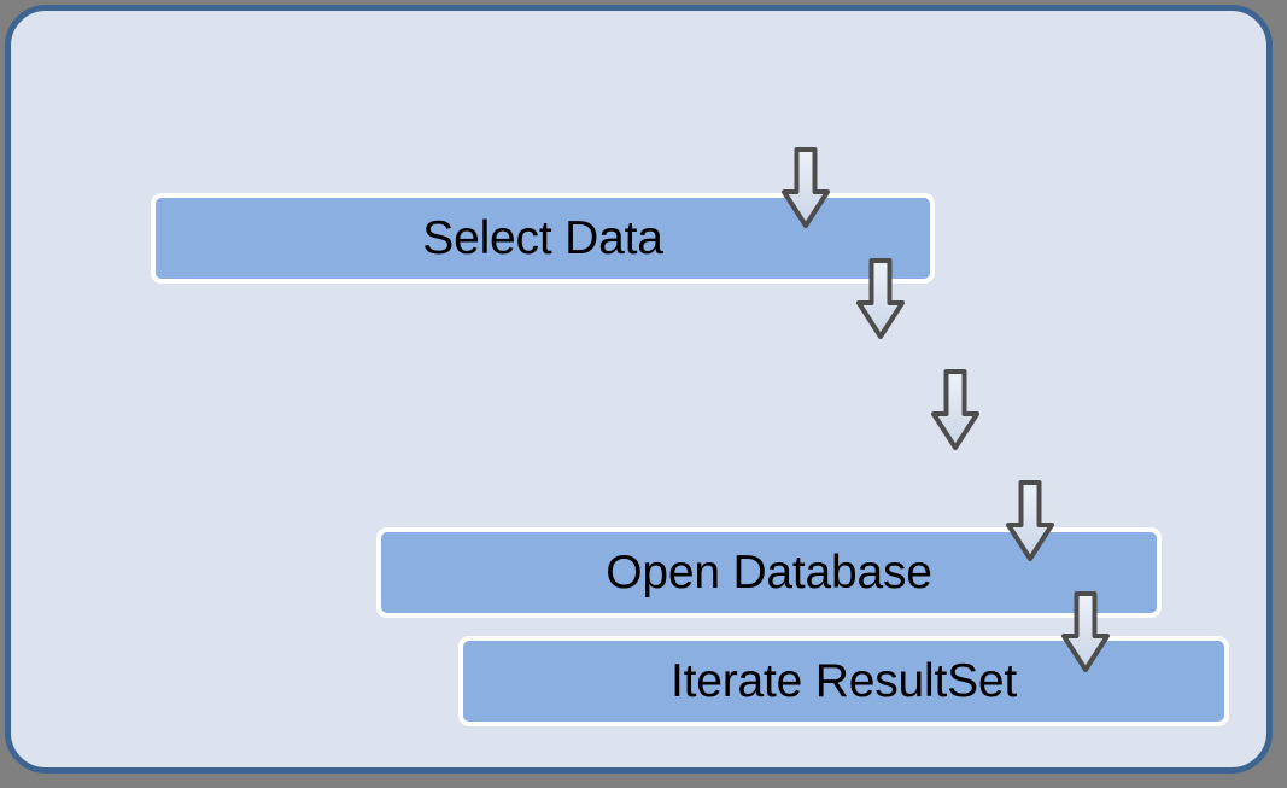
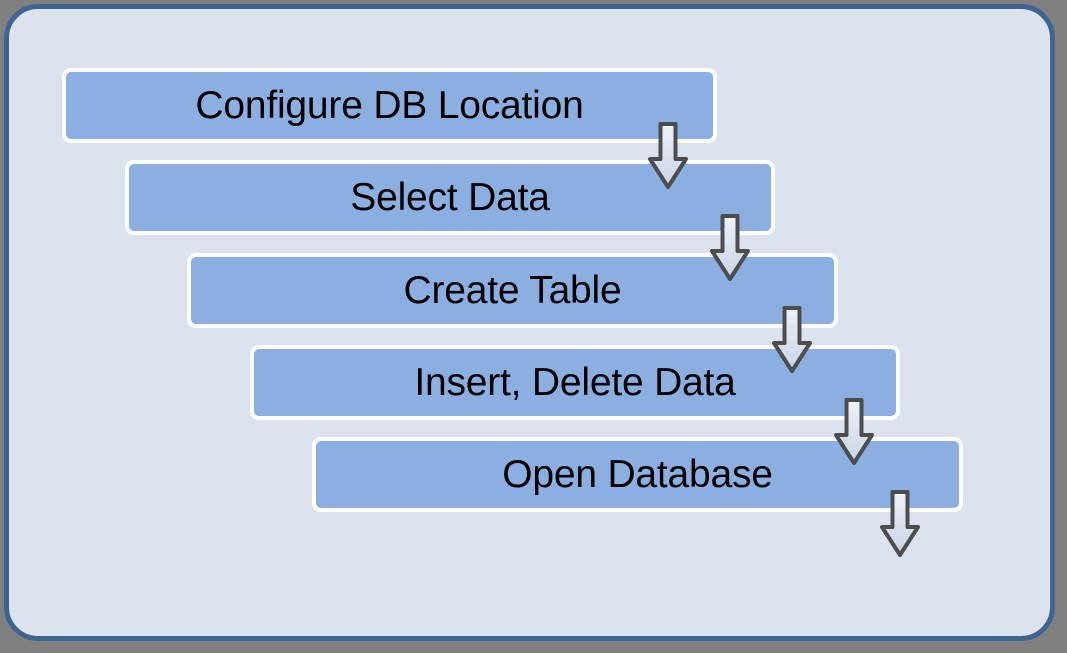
+ Configure DB Location
  Select Data
+ Create Table
+ Insert, Delete Data
  Open Database
- Iterate ResultSet
